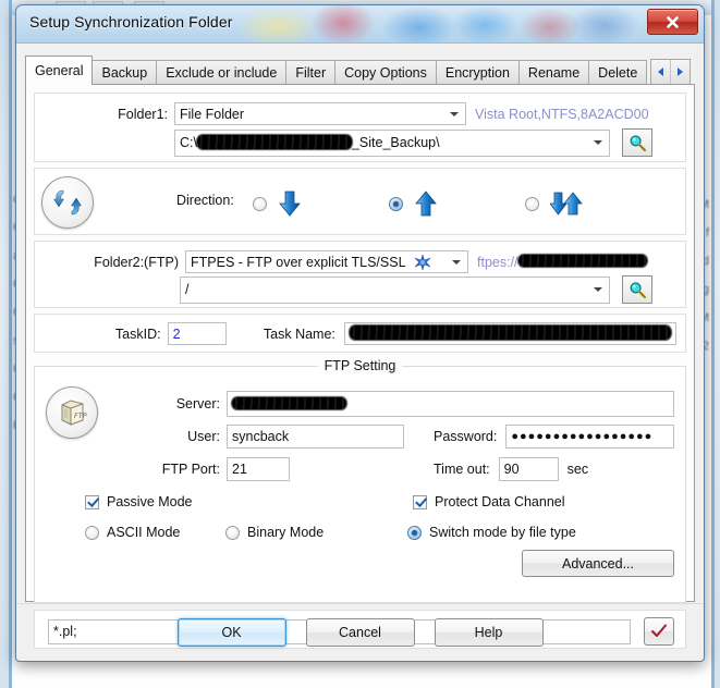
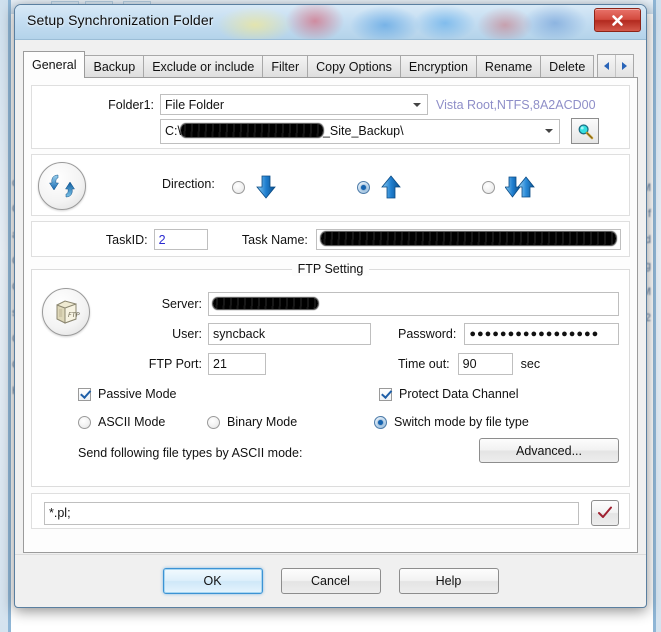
  f
  d
  g
  2
  Setup Synchronization Folder
  General
  Backup
  Exclude or include
  Filter
  Copy Options
  Encryption
  Rename
  Delete
  Folder1:
  File Folder
  Vista Root,NTFS,8A2ACD00
  C:\
  _Site_Backup\
  Direction:
- Folder2:(FTP)
- FTPES - FTP over explicit TLS/SSL
- ftpes://
- /
  TaskID:
  2
  Task Name:
  FTP Setting
  FTP
  Server:
  User:
  syncback
  Password:
  ●●●●●●●●●●●●●●●●●
  FTP Port:
  21
  Time out:
  90
  sec
  Passive Mode
  Protect Data Channel
  ASCII Mode
  Binary Mode
  Switch mode by file type
+ Send following file types by ASCII mode:
  Advanced...
  *.pl;
  OK
  Cancel
  Help
